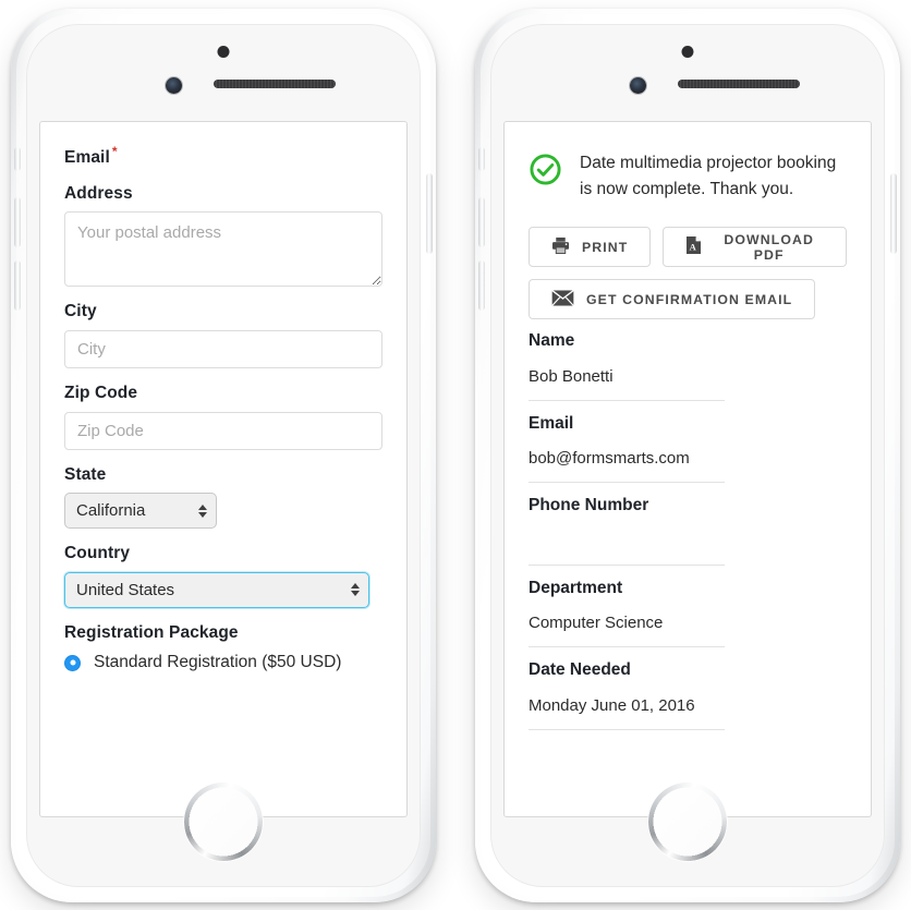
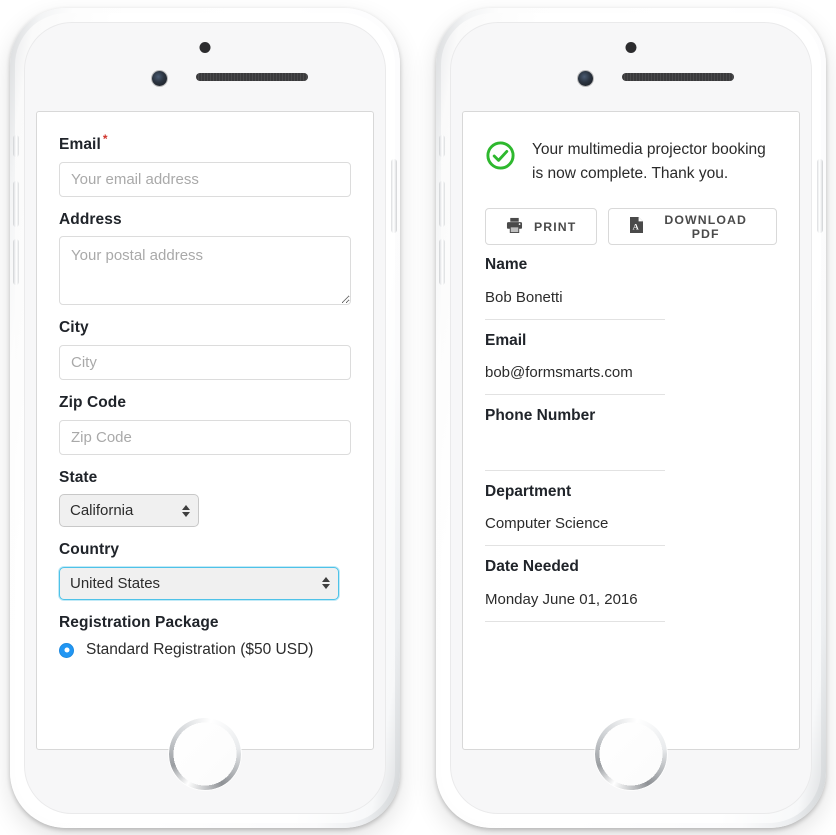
  Email *
+ Your email address
  Address
  Your postal address
  City
  City
  Zip Code
  Zip Code
  State
  California
  Country
  United States
  Registration Package
  Standard Registration ($50 USD)
- Date multimedia projector booking is now complete. Thank you.
+ Your multimedia projector booking is now complete. Thank you.
  PRINT
  A
  DOWNLOAD PDF
- GET CONFIRMATION EMAIL
  Name
  Bob Bonetti
  Email
  bob@formsmarts.com
  Phone Number
  Department
  Computer Science
  Date Needed
  Monday June 01, 2016
